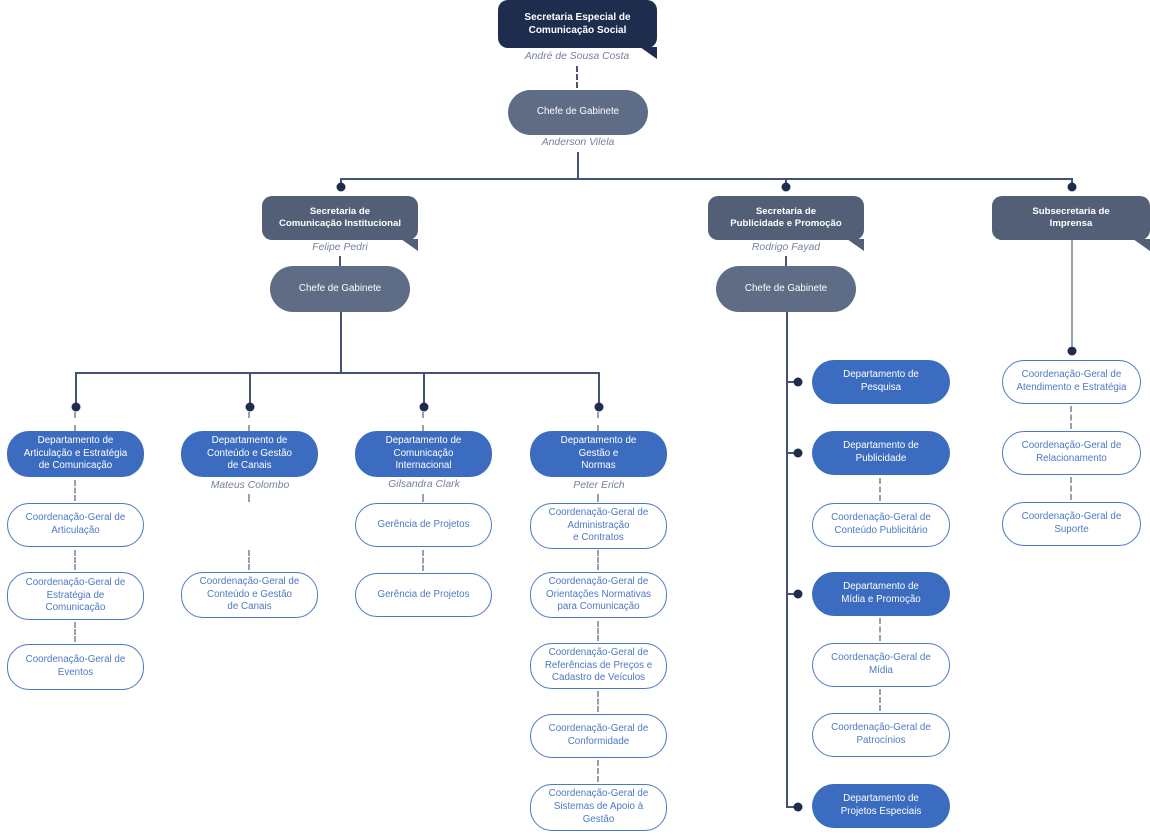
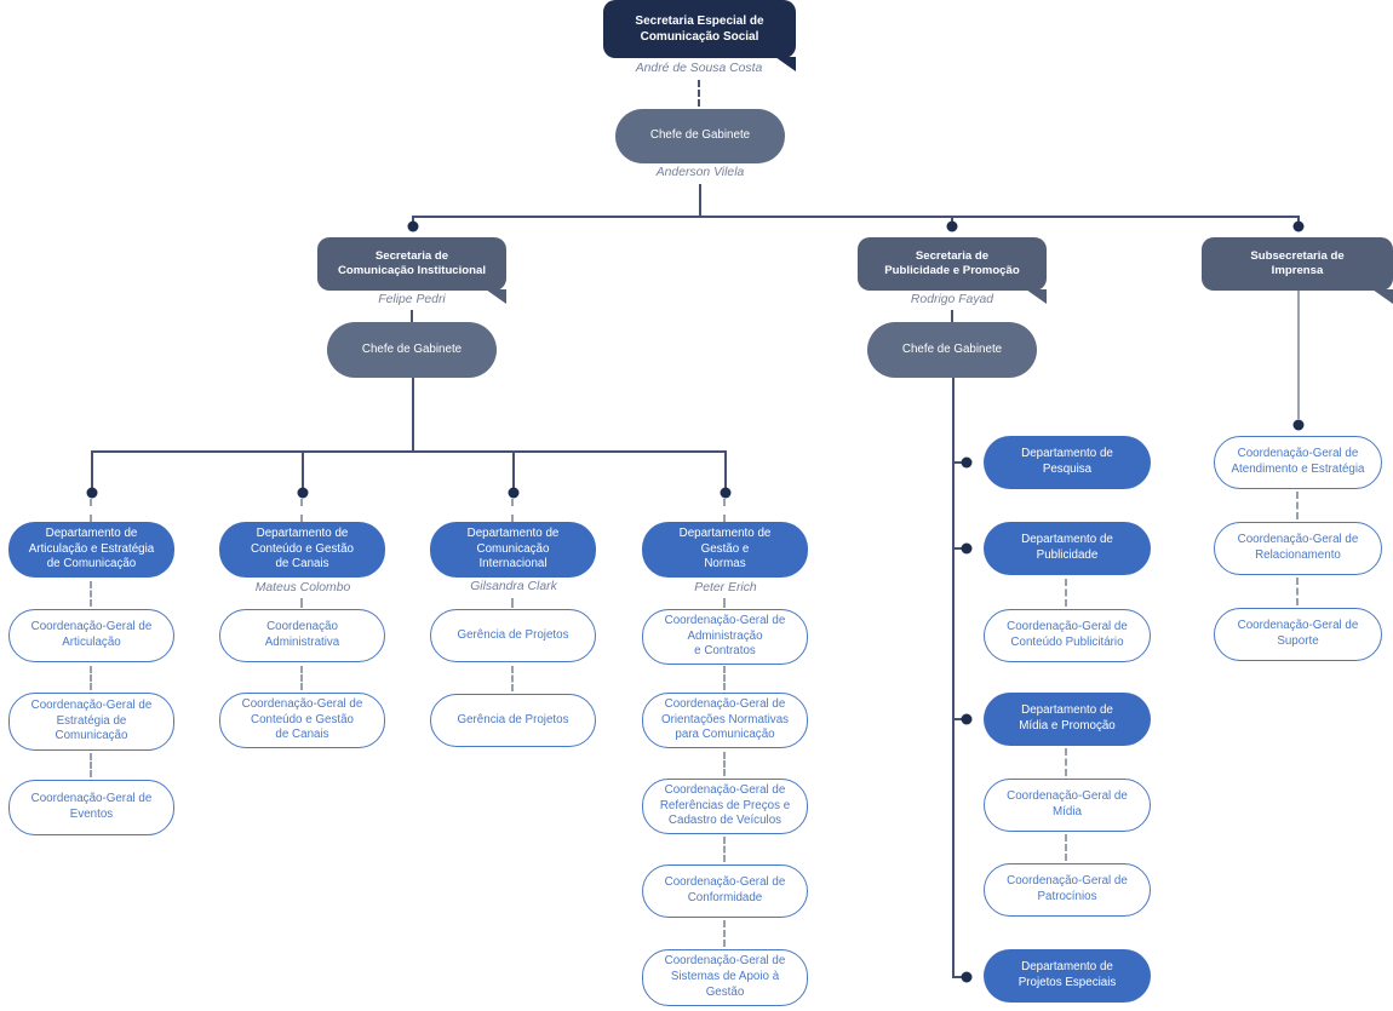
  Secretaria Especial de
  Comunicação Social
  André de Sousa Costa
  Chefe de Gabinete
  Anderson Vilela
  Secretaria de
  Comunicação Institucional
  Felipe Pedri
  Chefe de Gabinete
  Secretaria de
  Publicidade e Promoção
  Rodrigo Fayad
  Chefe de Gabinete
  Subsecretaria de
  Imprensa
  Departamento de
  Articulação e Estratégia
  de Comunicação
  Departamento de
  Conteúdo e Gestão
  de Canais
  Mateus Colombo
  Departamento de
  Comunicação
  Internacional
  Gilsandra Clark
  Departamento de
  Gestão e
  Normas
  Peter Erich
  Coordenação-Geral de
  Articulação
  Coordenação-Geral de
  Estratégia de
  Comunicação
  Coordenação-Geral de
  Eventos
+ Coordenação
+ Administrativa
  Coordenação-Geral de
  Conteúdo e Gestão
  de Canais
  Gerência de Projetos
  Gerência de Projetos
  Coordenação-Geral de
  Administração
  e Contratos
  Coordenação-Geral de
  Orientações Normativas
  para Comunicação
  Coordenação-Geral de
  Referências de Preços e
  Cadastro de Veículos
  Coordenação-Geral de
  Conformidade
  Coordenação-Geral de
  Sistemas de Apoio à
  Gestão
  Departamento de
  Pesquisa
  Departamento de
  Publicidade
  Coordenação-Geral de
  Conteúdo Publicitário
  Departamento de
  Mídia e Promoção
  Coordenação-Geral de
  Mídia
  Coordenação-Geral de
  Patrocínios
  Departamento de
  Projetos Especiais
  Coordenação-Geral de
  Atendimento e Estratégia
  Coordenação-Geral de
  Relacionamento
  Coordenação-Geral de
  Suporte
